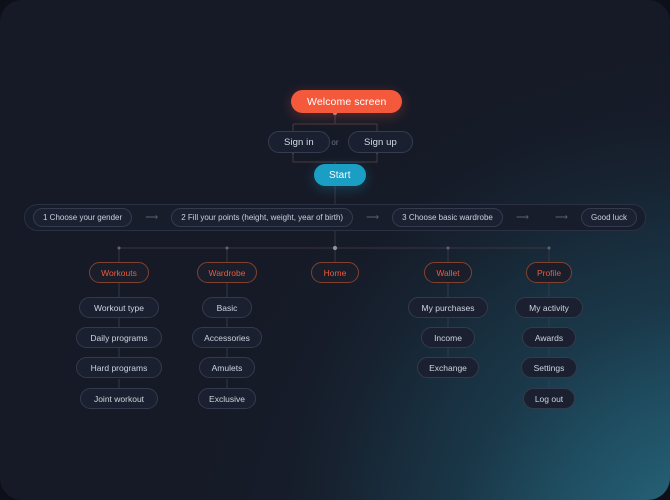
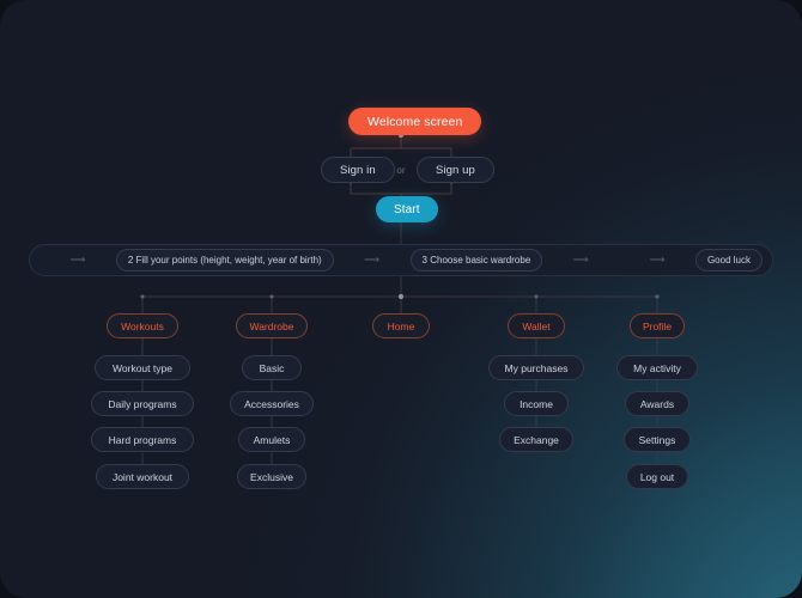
  Welcome screen
  Sign in
  or
  Sign up
  Start
- 1 Choose your gender
  ⟶
  2 Fill your points (height, weight, year of birth)
  ⟶
  3 Choose basic wardrobe
  ⟶
  ⟶
  Good luck
  Workouts
  Workout type
  Daily programs
  Hard programs
  Joint workout
  Wardrobe
  Basic
  Accessories
  Amulets
  Exclusive
  Home
  Wallet
  My purchases
  Income
  Exchange
  Profile
  My activity
  Awards
  Settings
  Log out
